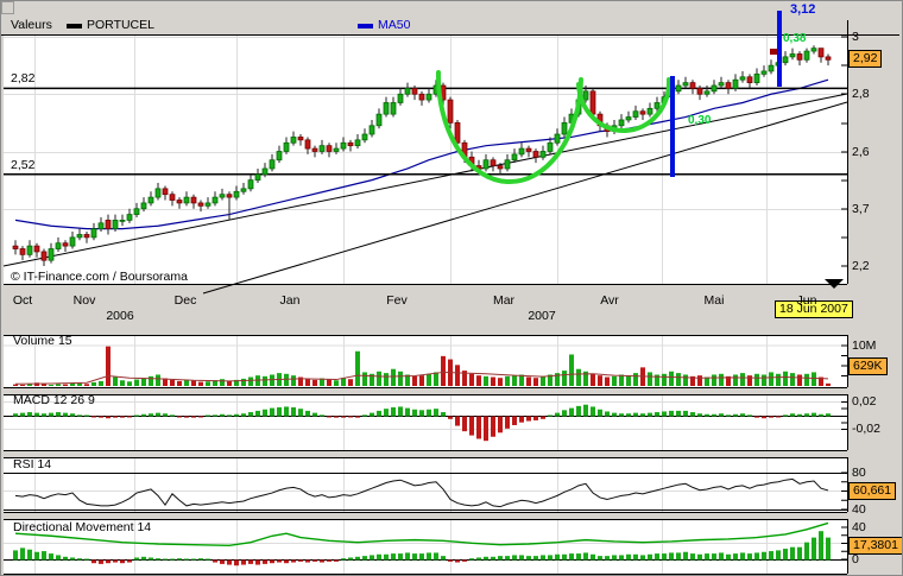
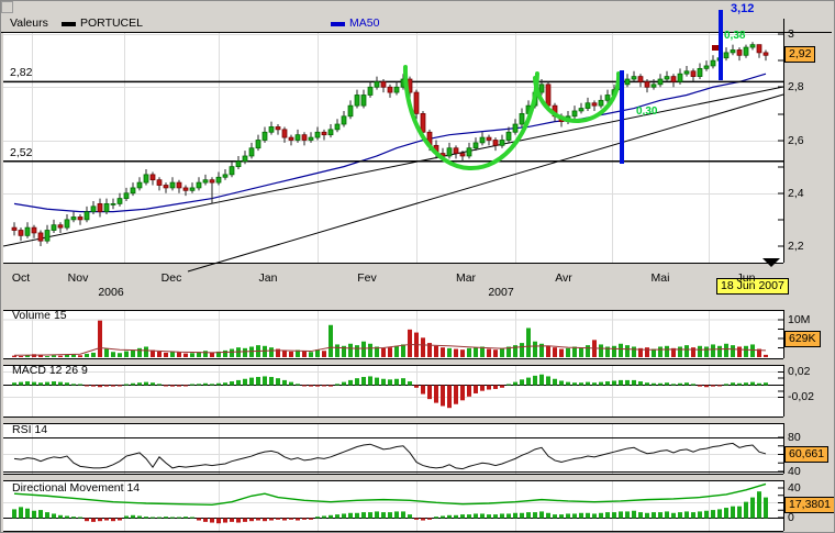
  Valeurs
  PORTUCEL
  MA50
  2,82
  2,52
  3,12
  0,38
  0,30
- © IT-Finance.com / Boursorama
  2,92
  18 Jun 2007
  629K
  60,661
  17,3801
  Volume 15
  MACD 12 26 9
  RSI 14
  Directional Movement 14
  3
  2,8
  2,6
- 3,7
+ 2,4
  2,2
  10M
  0,02
  -0,02
  80
  40
  40
  0
  Oct
  Nov
  Dec
  Jan
  Fev
  Mar
  Avr
  Mai
  Jun
  2006
  2007
